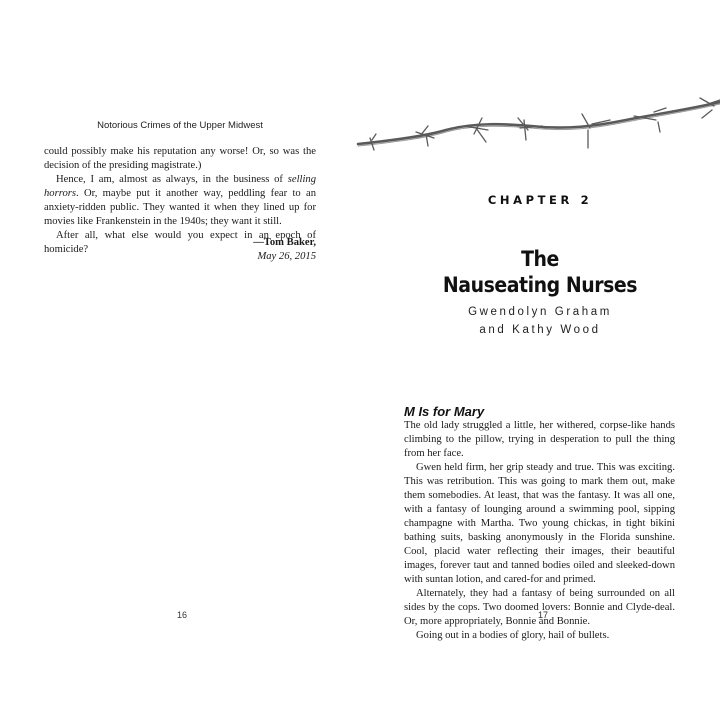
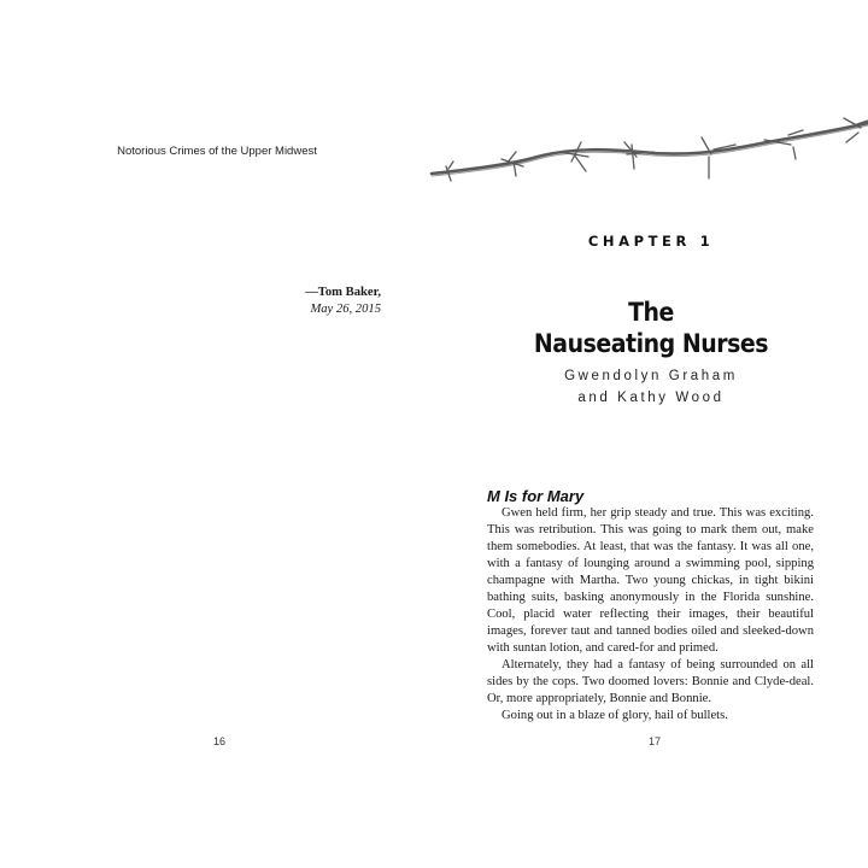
  Notorious Crimes of the Upper Midwest
- could possibly make his reputation any worse! Or, so was the decision of the presiding magistrate.)
- Hence, I am, almost as always, in the business of selling horrors. Or, maybe put it another way, peddling fear to an anxiety-ridden public. They wanted it when they lined up for movies like Frankenstein in the 1940s; they want it still.
- After all, what else would you expect in an epoch of homicide?
  —Tom Baker,
  May 26, 2015
  16
- CHAPTER 2
+ CHAPTER 1
  The
  Nauseating Nurses
  Gwendolyn Graham
  and Kathy Wood
  M Is for Mary
- The old lady struggled a little, her withered, corpse-like hands climbing to the pillow, trying in desperation to pull the thing from her face.
  Gwen held firm, her grip steady and true. This was exciting. This was retribution. This was going to mark them out, make them somebodies. At least, that was the fantasy. It was all one, with a fantasy of lounging around a swimming pool, sipping champagne with Martha. Two young chickas, in tight bikini bathing suits, basking anonymously in the Florida sunshine. Cool, placid water reflecting their images, their beautiful images, forever taut and tanned bodies oiled and sleeked-down with suntan lotion, and cared-for and primed.
  Alternately, they had a fantasy of being surrounded on all sides by the cops. Two doomed lovers: Bonnie and Clyde-deal. Or, more appropriately, Bonnie and Bonnie.
- Going out in a bodies of glory, hail of bullets.
+ Going out in a blaze of glory, hail of bullets.
  17
